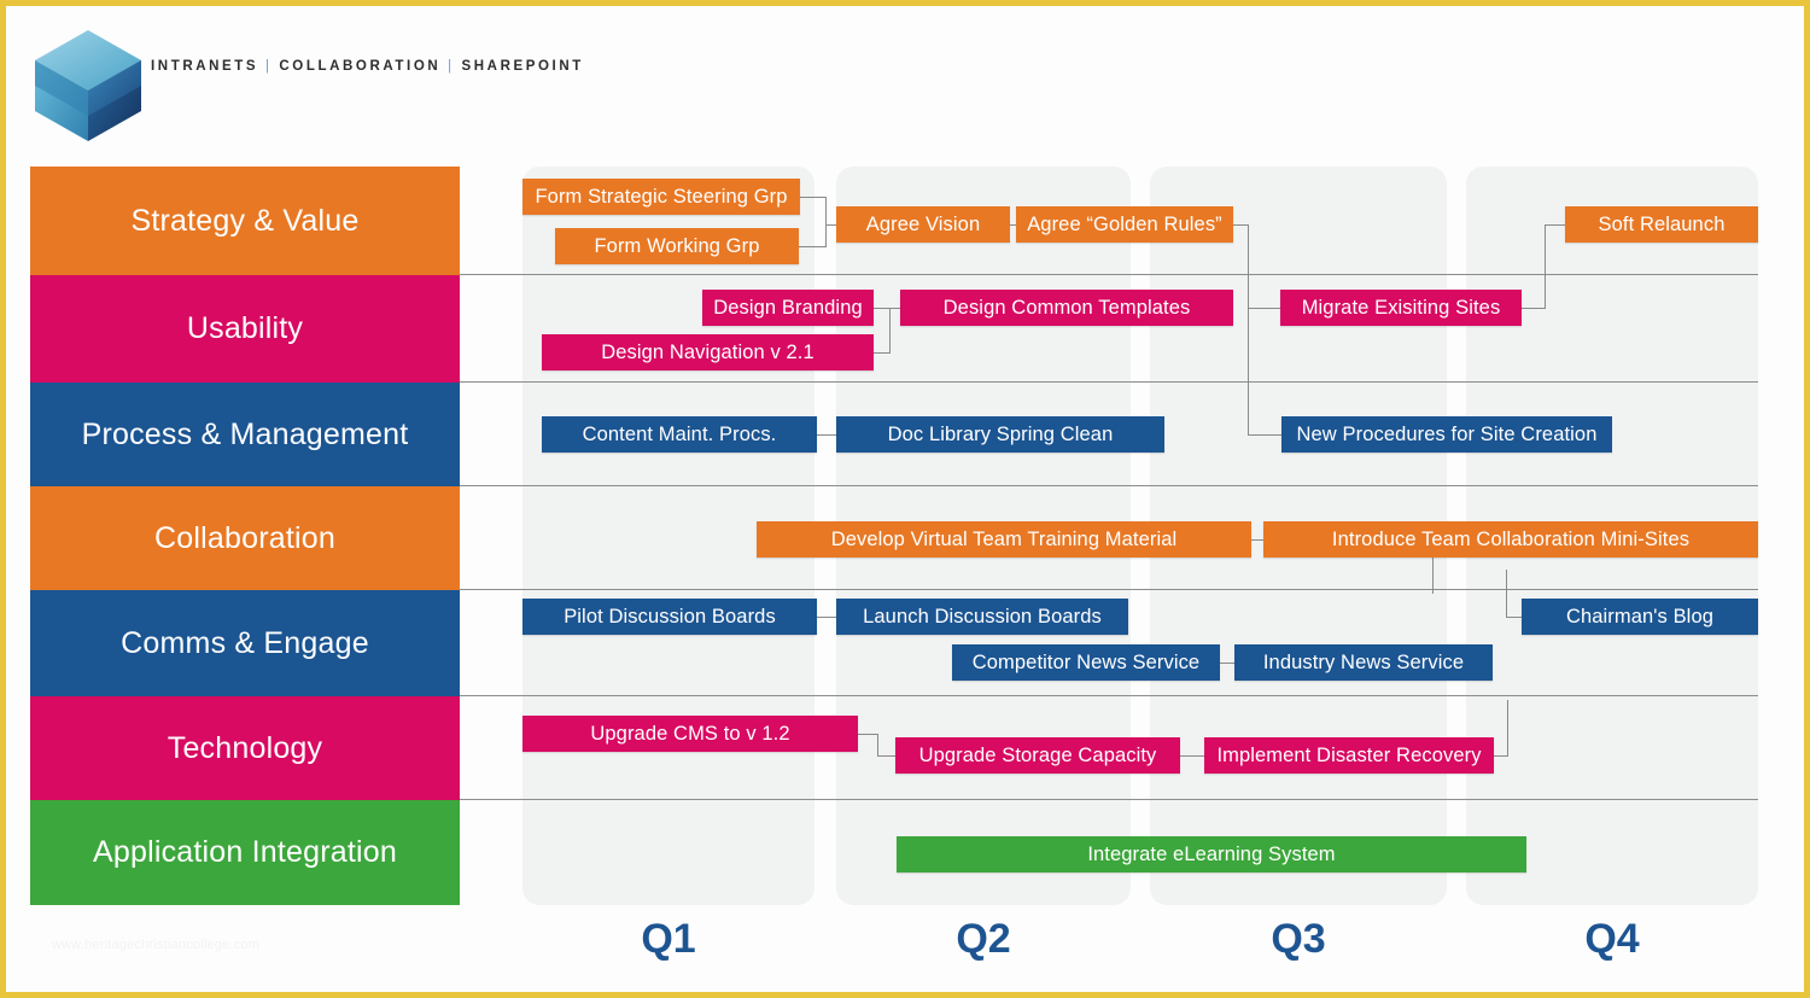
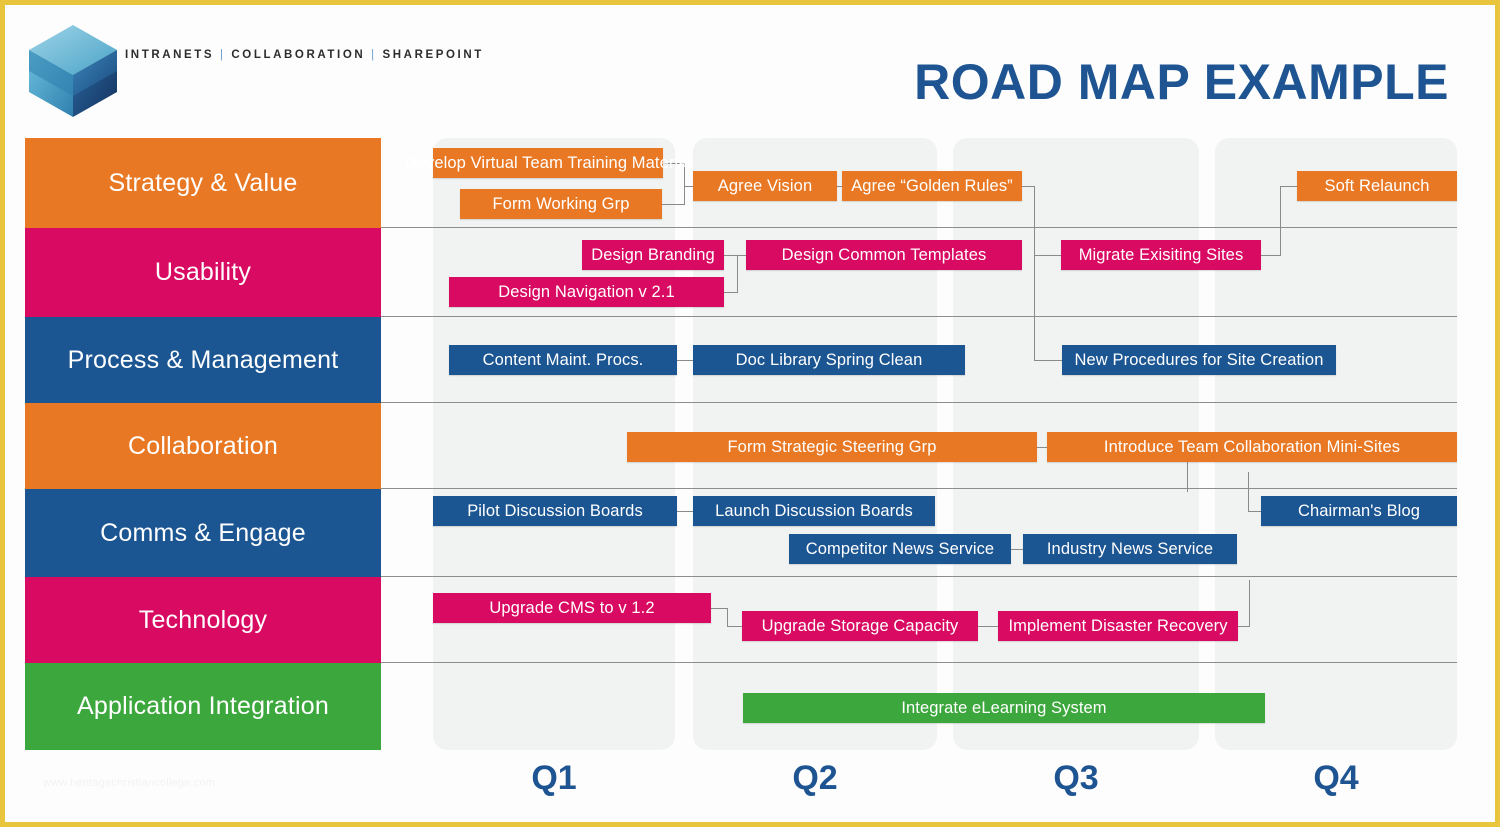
  INTRANETS | COLLABORATION | SHAREPOINT
+ ROAD MAP EXAMPLE
  Strategy & Value
  Usability
  Process & Management
  Collaboration
  Comms & Engage
  Technology
  Application Integration
- Form Strategic Steering Grp
+ Develop Virtual Team Training Material
  Form Working Grp
  Agree Vision
  Agree “Golden Rules”
  Soft Relaunch
  Design Branding
  Design Navigation v 2.1
  Design Common Templates
  Migrate Exisiting Sites
  Content Maint. Procs.
  Doc Library Spring Clean
  New Procedures for Site Creation
- Develop Virtual Team Training Material
+ Form Strategic Steering Grp
  Introduce Team Collaboration Mini-Sites
  Pilot Discussion Boards
  Launch Discussion Boards
  Chairman's Blog
  Competitor News Service
  Industry News Service
  Upgrade CMS to v 1.2
  Upgrade Storage Capacity
  Implement Disaster Recovery
  Integrate eLearning System
  Q1
  Q2
  Q3
  Q4
